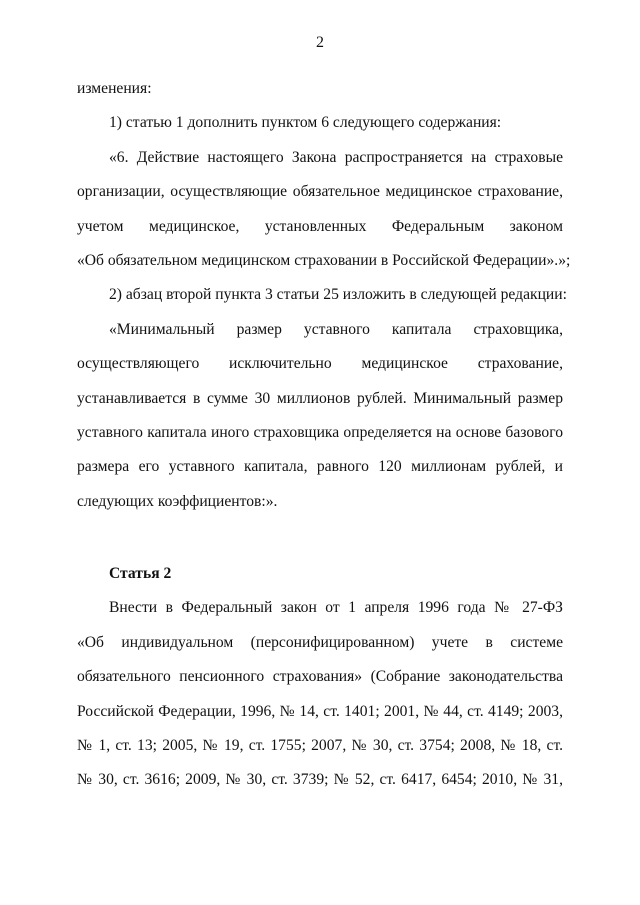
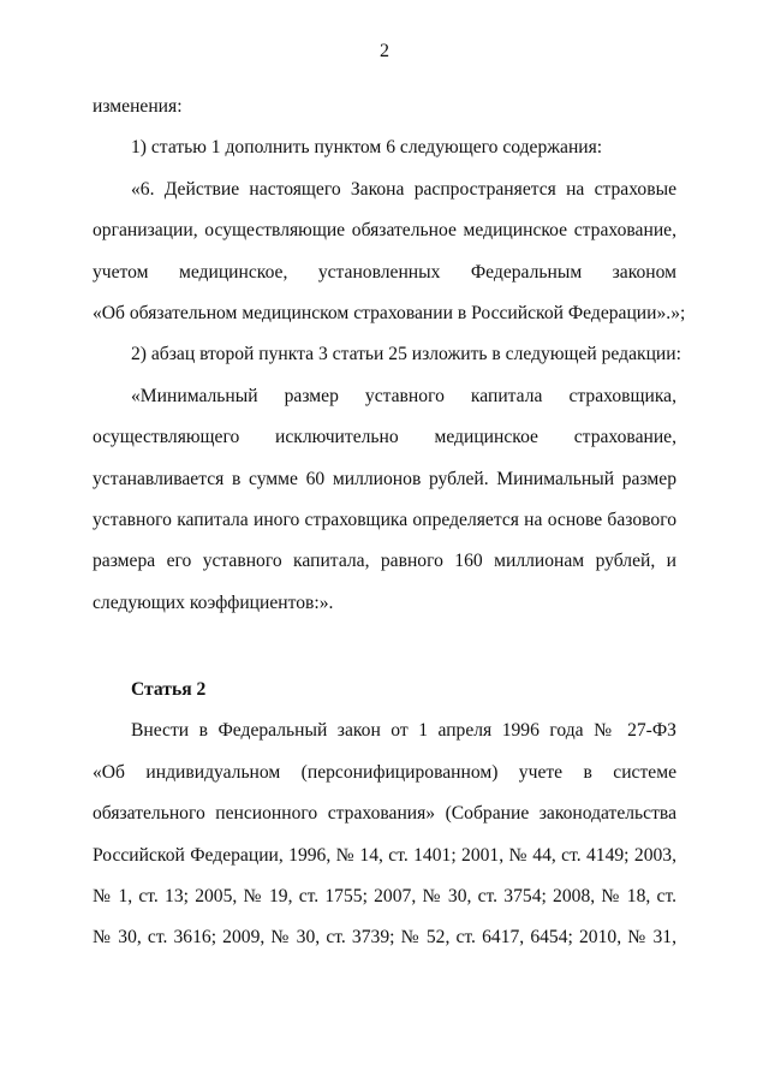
  2
  изменения:
  1) статью 1 дополнить пунктом 6 следующего содержания:
  «6. Действие настоящего Закона распространяется на страховые
  организации, осуществляющие обязательное медицинское страхование,
  учетом медицинское, установленных Федеральным законом
  «Об обязательном медицинском страховании в Российской Федерации».»;
  2) абзац второй пункта 3 статьи 25 изложить в следующей редакции:
  «Минимальный размер уставного капитала страховщика,
  осуществляющего исключительно медицинское страхование,
- устанавливается в сумме 30 миллионов рублей. Минимальный размер
+ устанавливается в сумме 60 миллионов рублей. Минимальный размер
  уставного капитала иного страховщика определяется на основе базового
- размера его уставного капитала, равного 120 миллионам рублей, и
+ размера его уставного капитала, равного 160 миллионам рублей, и
  следующих коэффициентов:».
  Статья 2
  Внести в Федеральный закон от 1 апреля 1996 года № 27-ФЗ
  «Об индивидуальном (персонифицированном) учете в системе
  обязательного пенсионного страхования» (Собрание законодательства
  Российской Федерации, 1996, № 14, ст. 1401; 2001, № 44, ст. 4149; 2003,
  № 1, ст. 13; 2005, № 19, ст. 1755; 2007, № 30, ст. 3754; 2008, № 18, ст.
  № 30, ст. 3616; 2009, № 30, ст. 3739; № 52, ст. 6417, 6454; 2010, № 31,
